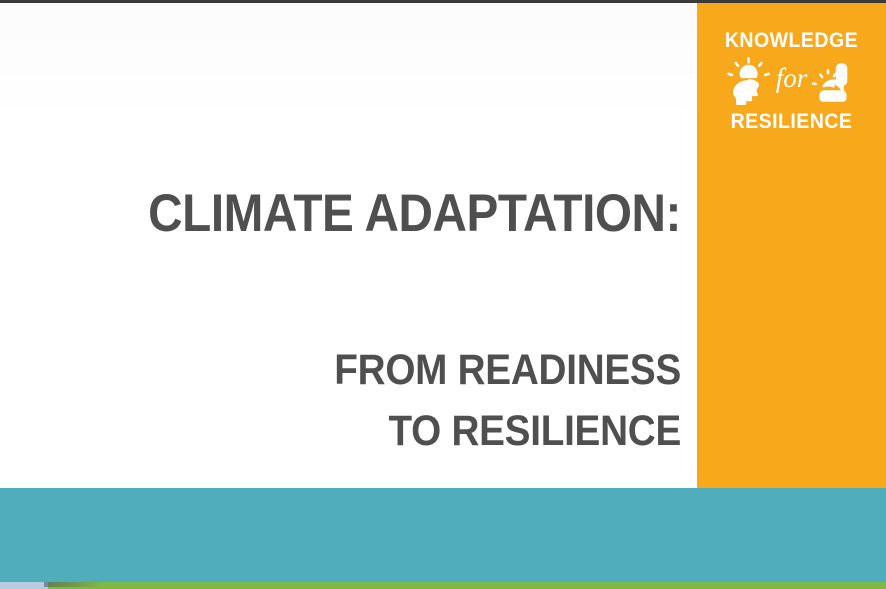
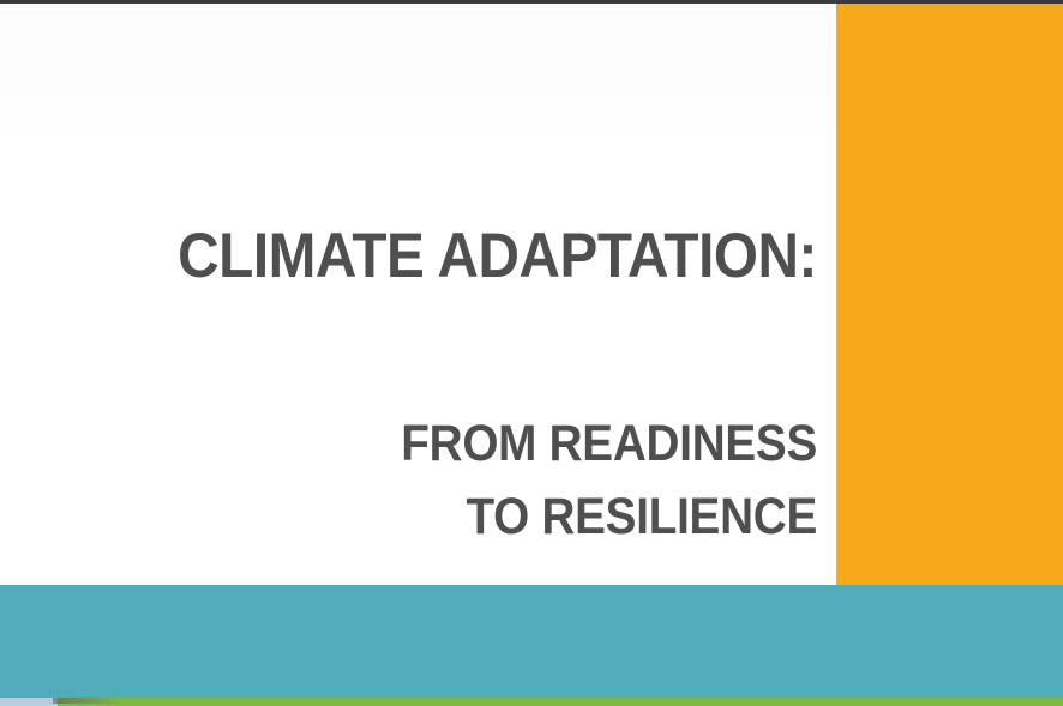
- KNOWLEDGE
- for
- RESILIENCE
  CLIMATE ADAPTATION:
  FROM READINESS
  TO RESILIENCE
